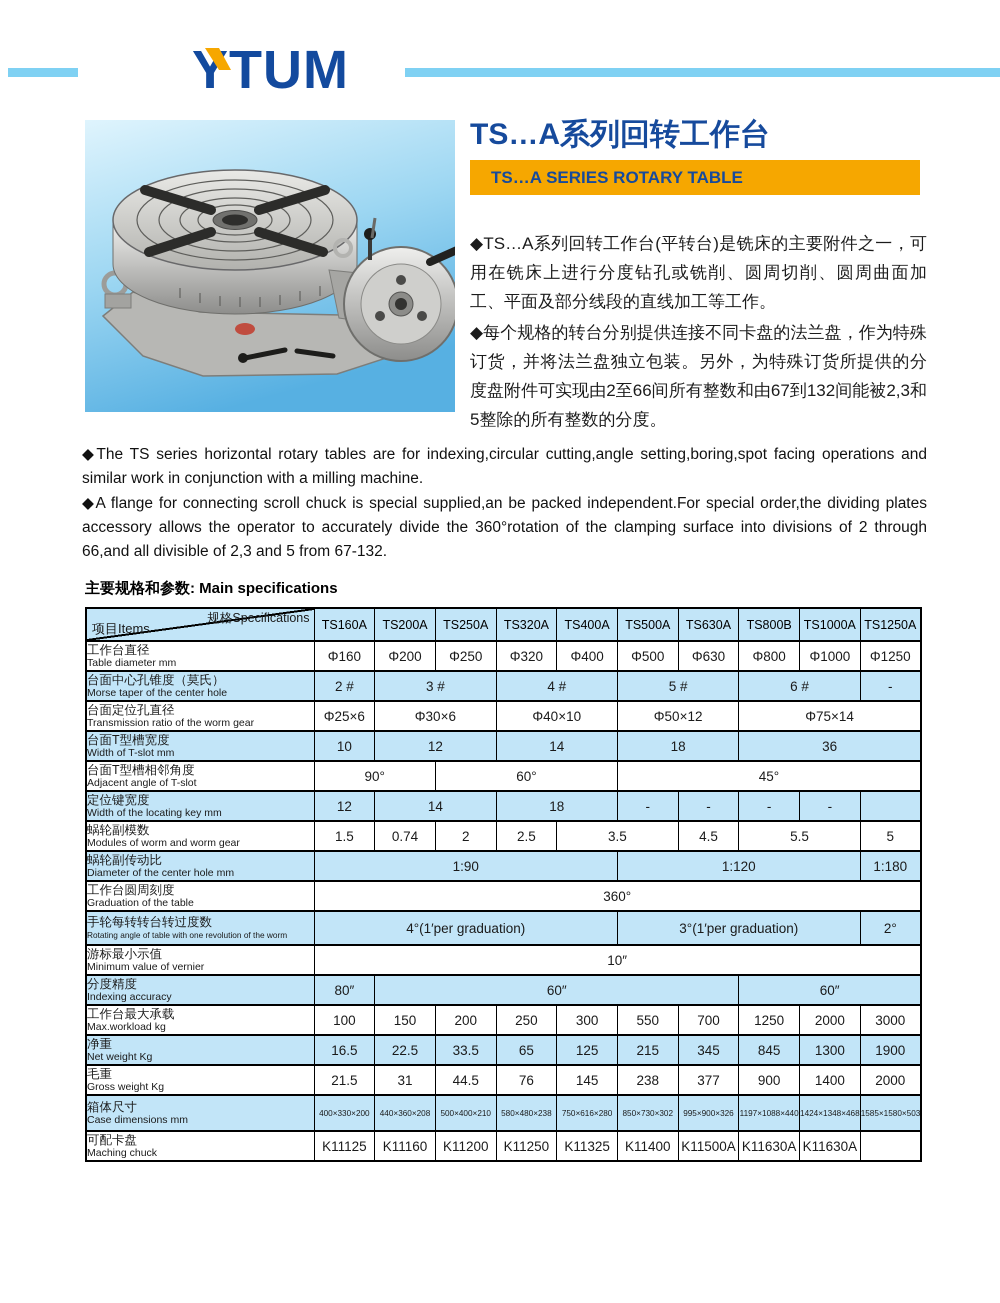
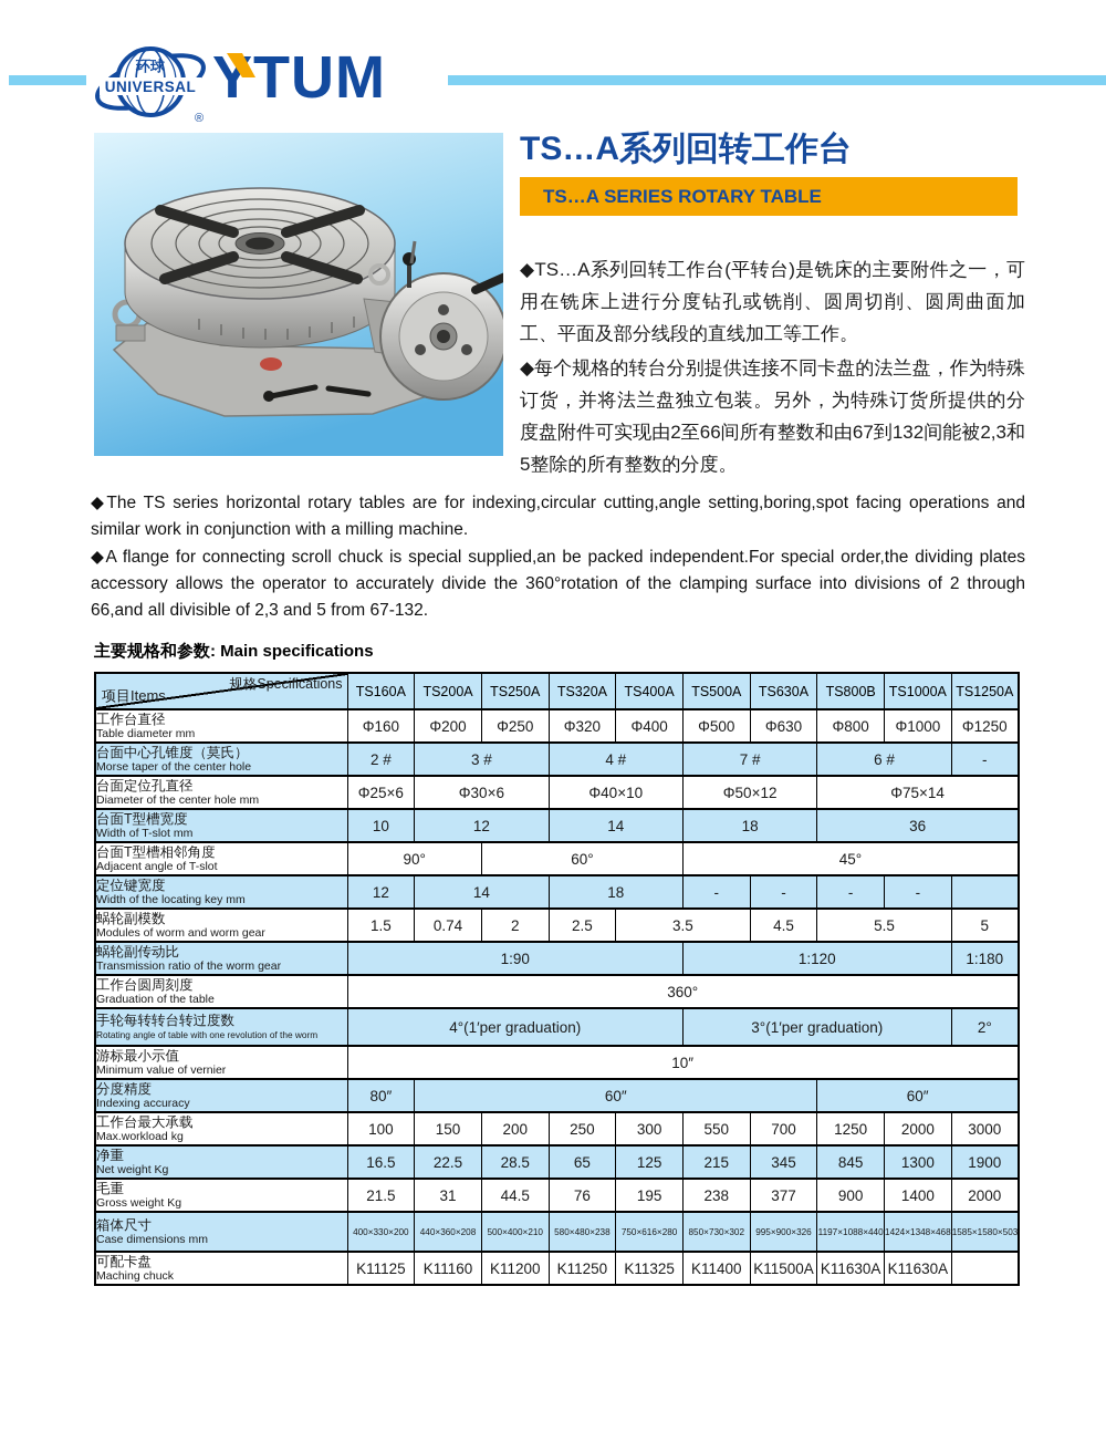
+ 环球
+ UNIVERSAL
+ ®
  YTUM
  TS…A系列回转工作台
  TS…A SERIES ROTARY TABLE
  ◆TS…A系列回转工作台(平转台)是铣床的主要附件之一，可用在铣床上进行分度钻孔或铣削、圆周切削、圆周曲面加工、平面及部分线段的直线加工等工作。
  ◆每个规格的转台分别提供连接不同卡盘的法兰盘，作为特殊订货，并将法兰盘独立包装。另外，为特殊订货所提供的分度盘附件可实现由2至66间所有整数和由67到132间能被2,3和5整除的所有整数的分度。
  ◆The TS series horizontal rotary tables are for indexing,circular cutting,angle setting,boring,spot facing operations and similar work in conjunction with a milling machine.
  ◆A flange for connecting scroll chuck is special supplied,an be packed independent.For special order,the dividing plates accessory allows the operator to accurately divide the 360°rotation of the clamping surface into divisions of 2 through 66,and all divisible of 2,3 and 5 from 67-132.
  主要规格和参数: Main specifications
  规格Specifications 项目Items	TS160A	TS200A	TS250A	TS320A	TS400A	TS500A	TS630A	TS800B	TS1000A	TS1250A
  工作台直径Table diameter mm	Φ160	Φ200	Φ250	Φ320	Φ400	Φ500	Φ630	Φ800	Φ1000	Φ1250
- 台面中心孔锥度（莫氏）Morse taper of the center hole	2 #	3 #	4 #	5 #	6 #	-
+ 台面中心孔锥度（莫氏）Morse taper of the center hole	2 #	3 #	4 #	7 #	6 #	-
- 台面定位孔直径Transmission ratio of the worm gear	Φ25×6	Φ30×6	Φ40×10	Φ50×12	Φ75×14
+ 台面定位孔直径Diameter of the center hole mm	Φ25×6	Φ30×6	Φ40×10	Φ50×12	Φ75×14
  台面T型槽宽度Width of T-slot mm	10	12	14	18	36
  台面T型槽相邻角度Adjacent angle of T-slot	90°	60°	45°
  定位键宽度Width of the locating key mm	12	14	18	-	-	-	-
  蜗轮副模数Modules of worm and worm gear	1.5	0.74	2	2.5	3.5	4.5	5.5	5
- 蜗轮副传动比Diameter of the center hole mm	1:90	1:120	1:180
+ 蜗轮副传动比Transmission ratio of the worm gear	1:90	1:120	1:180
  工作台圆周刻度Graduation of the table	360°
  手轮每转转台转过度数Rotating angle of table with one revolution of the worm	4°(1′per graduation)	3°(1′per graduation)	2°
  游标最小示值Minimum value of vernier	10″
  分度精度Indexing accuracy	80″	60″	60″
  工作台最大承载Max.workload kg	100	150	200	250	300	550	700	1250	2000	3000
- 净重Net weight Kg	16.5	22.5	33.5	65	125	215	345	845	1300	1900
+ 净重Net weight Kg	16.5	22.5	28.5	65	125	215	345	845	1300	1900
- 毛重Gross weight Kg	21.5	31	44.5	76	145	238	377	900	1400	2000
+ 毛重Gross weight Kg	21.5	31	44.5	76	195	238	377	900	1400	2000
  箱体尺寸Case dimensions mm	400×330×200	440×360×208	500×400×210	580×480×238	750×616×280	850×730×302	995×900×326	1197×1088×440	1424×1348×468	1585×1580×503
  可配卡盘Maching chuck	K11125	K11160	K11200	K11250	K11325	K11400	K11500A	K11630A	K11630A
